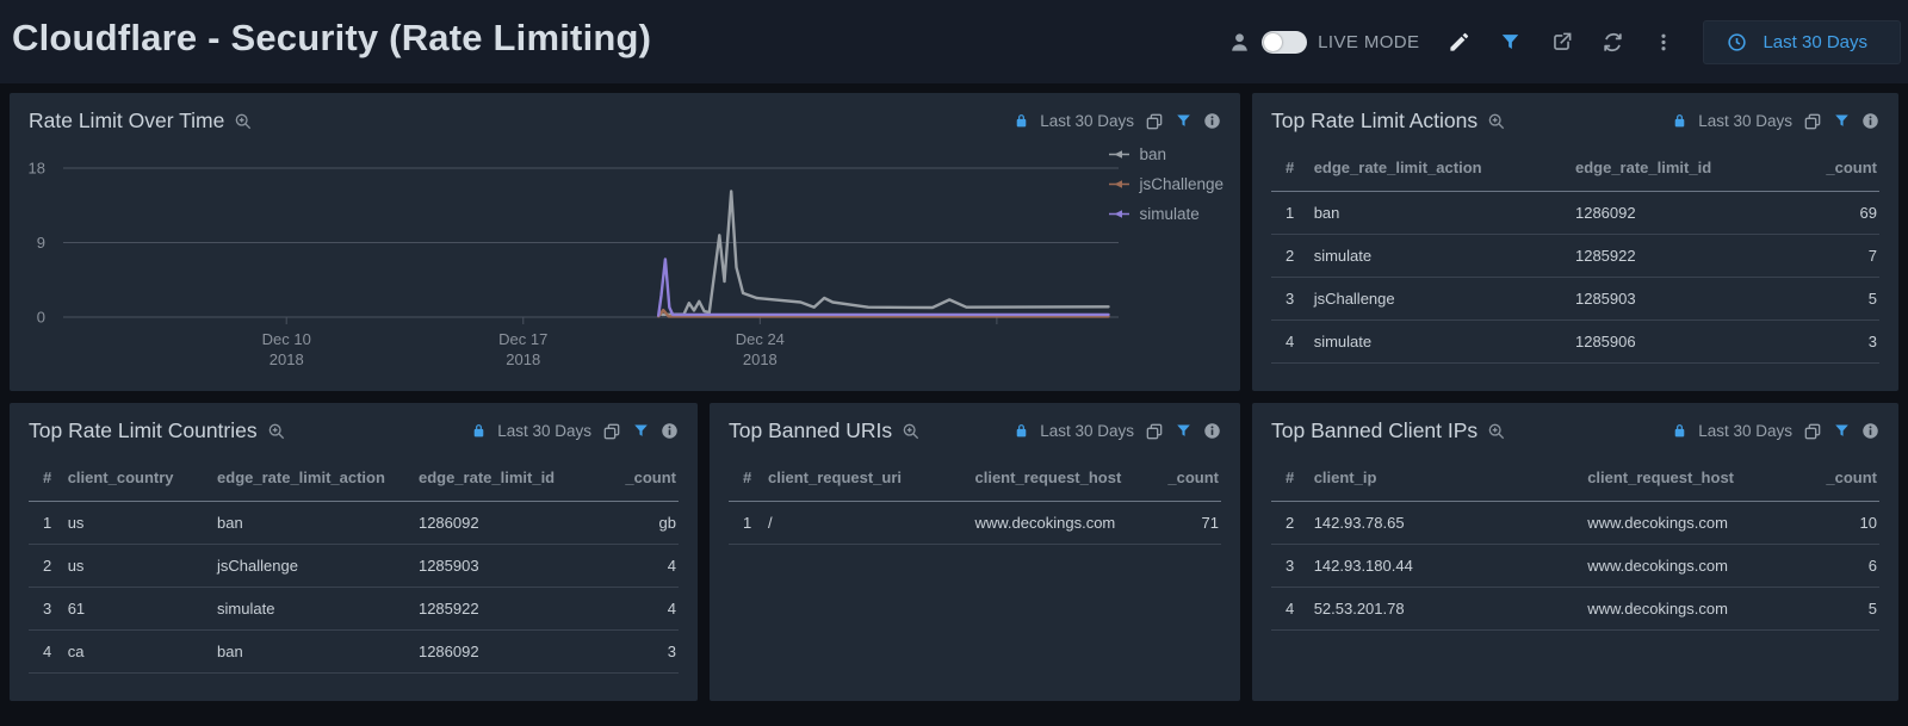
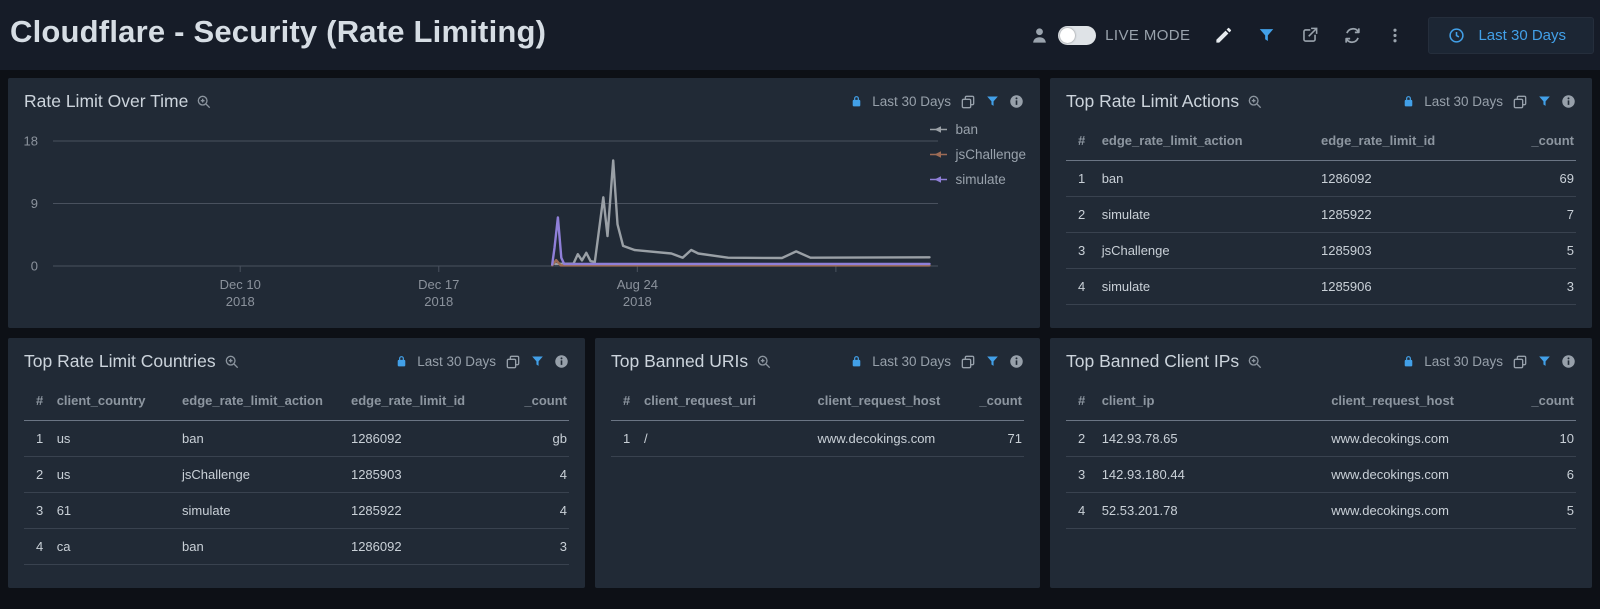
  Cloudflare - Security (Rate Limiting)
  LIVE MODE
  Last 30 Days
  Rate Limit Over Time
  Last 30 Days
  0
  9
  18
  Dec 10
  2018
  Dec 17
  2018
- Dec 24
+ Aug 24
  2018
  ban
  jsChallenge
  simulate
  Top Rate Limit Actions
  Last 30 Days
  #	edge_rate_limit_action	edge_rate_limit_id	_count
  1	ban	1286092	69
  2	simulate	1285922	7
  3	jsChallenge	1285903	5
  4	simulate	1285906	3
  Top Rate Limit Countries
  Last 30 Days
  #	client_country	edge_rate_limit_action	edge_rate_limit_id	_count
  1	us	ban	1286092	gb
  2	us	jsChallenge	1285903	4
  3	61	simulate	1285922	4
  4	ca	ban	1286092	3
  Top Banned URIs
  Last 30 Days
  #	client_request_uri	client_request_host	_count
  1	/	www.decokings.com	71
  Top Banned Client IPs
  Last 30 Days
  #	client_ip	client_request_host	_count
  2	142.93.78.65	www.decokings.com	10
  3	142.93.180.44	www.decokings.com	6
  4	52.53.201.78	www.decokings.com	5
